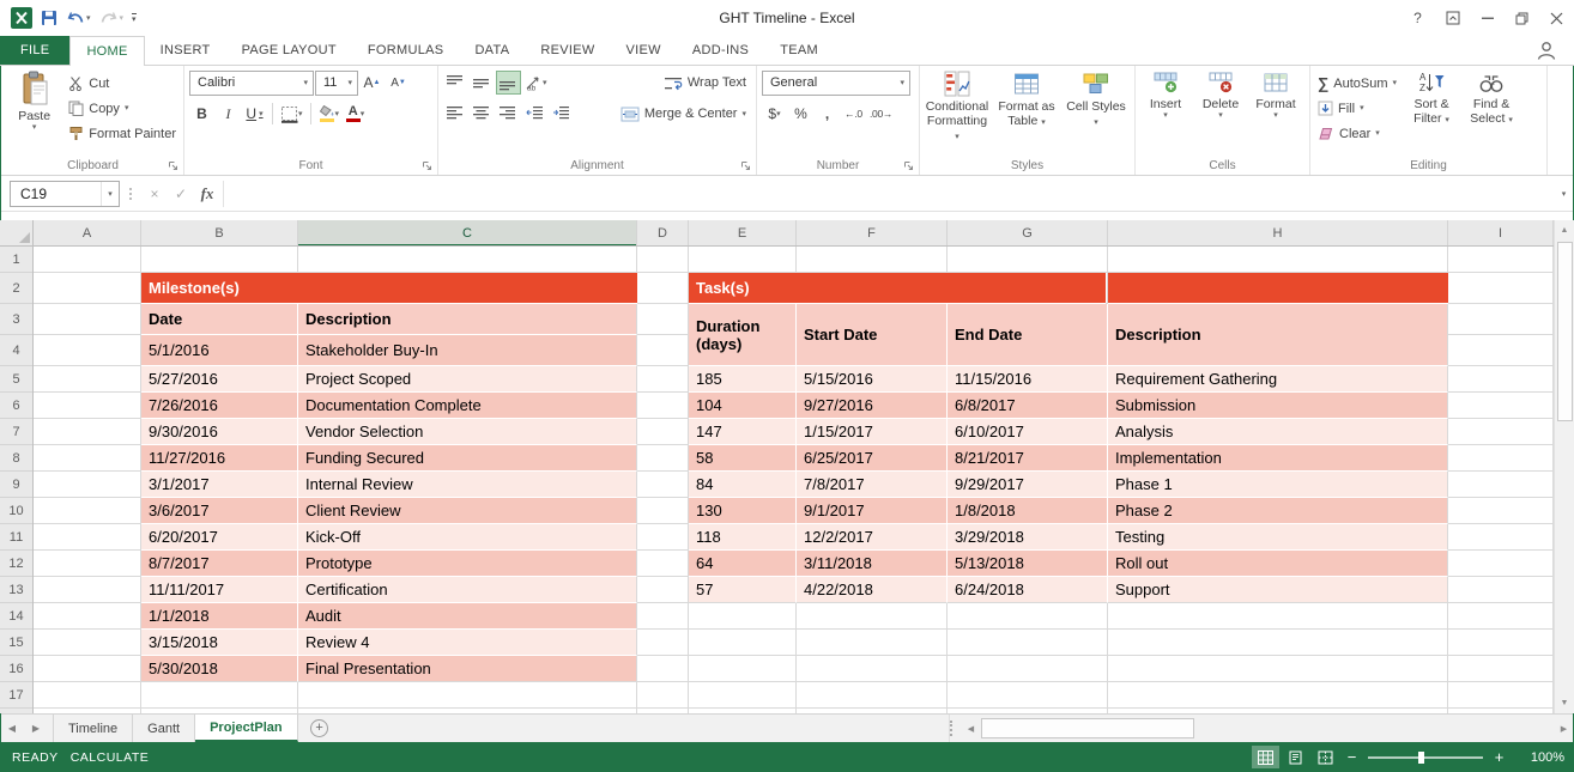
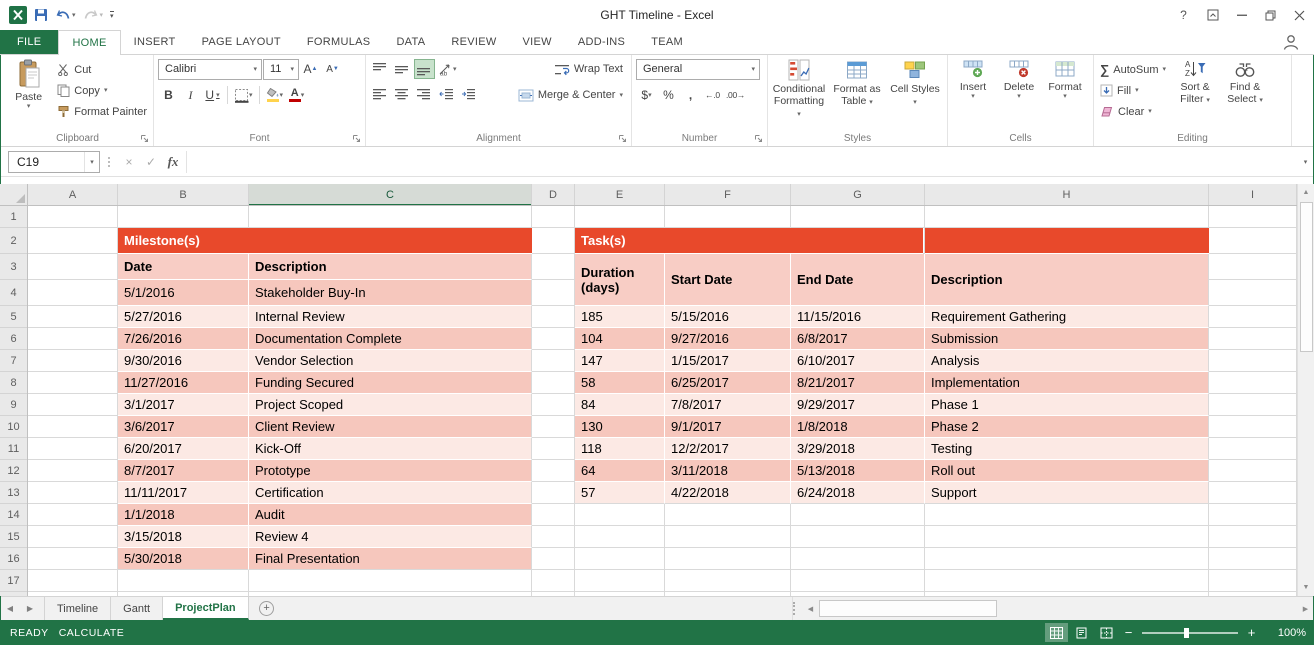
  GHT Timeline - Excel
  ?
  FILE
  HOME
  INSERT
  PAGE LAYOUT
  FORMULAS
  DATA
  REVIEW
  VIEW
  ADD-INS
  TEAM
  Paste
  Cut
  Copy
  Format Painter
  Clipboard
  Calibri
  11
  A
  A
  B
  I
  U
  A
  Font
  Wrap Text
  Merge & Center
  Alignment
  General
  $
  %
  ,
  ←.0
  .00→
  Number
  Conditional Formatting
  Format as Table
  Cell Styles
  Styles
  Insert
  Delete
  Format
  Cells
  ∑
  AutoSum
  Fill
  Clear
  A
  Z
  Sort & Filter
  Find & Select
  Editing
  C19
  ×
  ✓
  fx
  A
  B
  C
  D
  E
  F
  G
  H
  I
  1
  2
  3
  4
  5
  6
  7
  8
  9
  10
  11
  12
  13
  14
  15
  16
  17
  Milestone(s)
  Date
  Description
  5/1/2016
  Stakeholder Buy-In
  5/27/2016
- Project Scoped
+ Internal Review
  7/26/2016
  Documentation Complete
  9/30/2016
  Vendor Selection
  11/27/2016
  Funding Secured
  3/1/2017
- Internal Review
+ Project Scoped
  3/6/2017
  Client Review
  6/20/2017
  Kick-Off
  8/7/2017
  Prototype
  11/11/2017
  Certification
  1/1/2018
  Audit
  3/15/2018
  Review 4
  5/30/2018
  Final Presentation
  Task(s)
  Duration (days)
  Start Date
  End Date
  Description
  185
  5/15/2016
  11/15/2016
  Requirement Gathering
  104
  9/27/2016
  6/8/2017
  Submission
  147
  1/15/2017
  6/10/2017
  Analysis
  58
  6/25/2017
  8/21/2017
  Implementation
  84
  7/8/2017
  9/29/2017
  Phase 1
  130
  9/1/2017
  1/8/2018
  Phase 2
  118
  12/2/2017
  3/29/2018
  Testing
  64
  3/11/2018
  5/13/2018
  Roll out
  57
  4/22/2018
  6/24/2018
  Support
  ◀
  ▶
  Timeline
  Gantt
  ProjectPlan
  +
  READY
  CALCULATE
  −
  +
  100%
